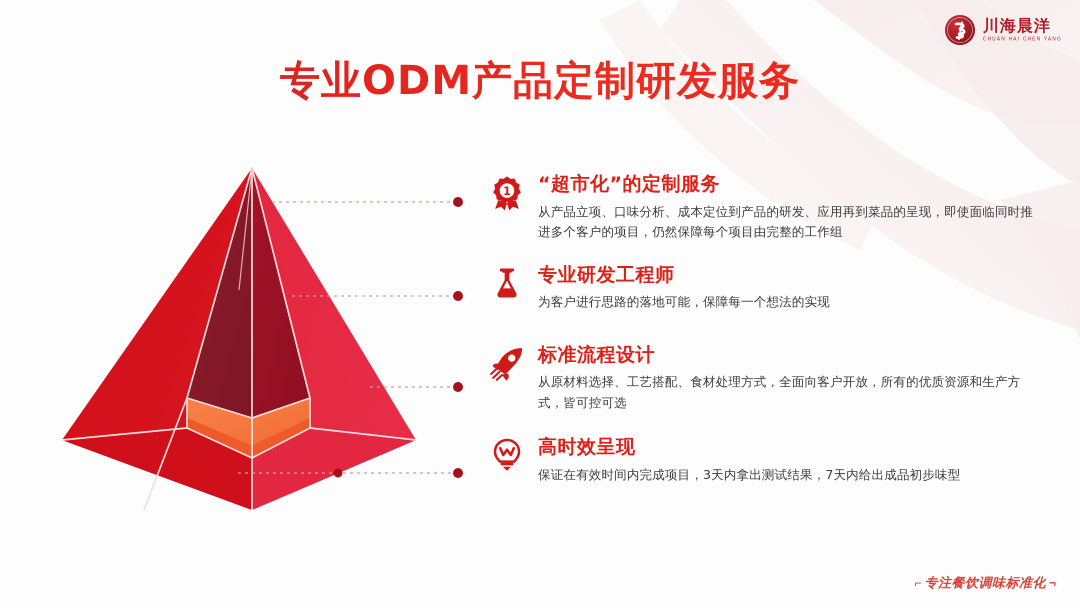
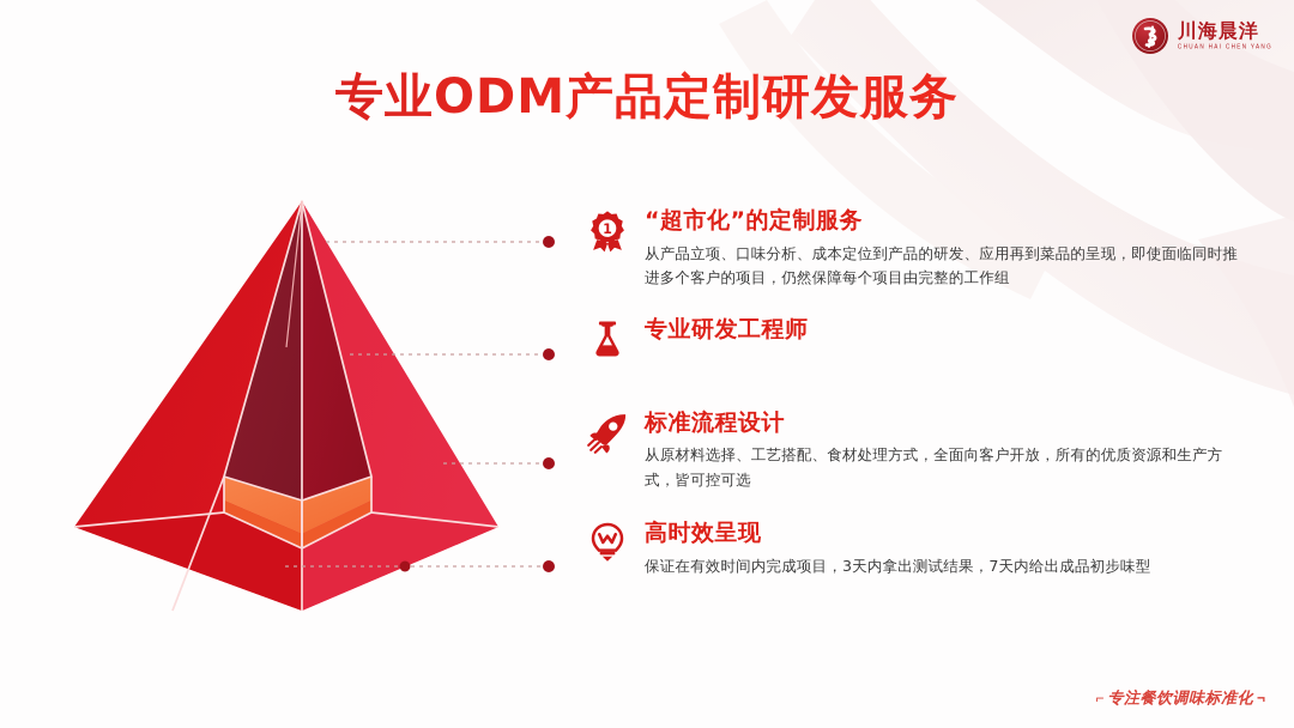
  川海晨洋
  专业ODM产品定制研发服务
  1
  “超市化”的定制服务
  从产品立项、口味分析、成本定位到产品的研发、应用再到菜品的呈现，即使面临同时推进多个客户的项目，仍然保障每个项目由完整的工作组
  专业研发工程师
- 为客户进行思路的落地可能，保障每一个想法的实现
  标准流程设计
  从原材料选择、工艺搭配、食材处理方式，全面向客户开放，所有的优质资源和生产方式，皆可控可选
  高时效呈现
  保证在有效时间内完成项目，3天内拿出测试结果，7天内给出成品初步味型
  ⌐
  专注餐饮调味标准化
  ¬
